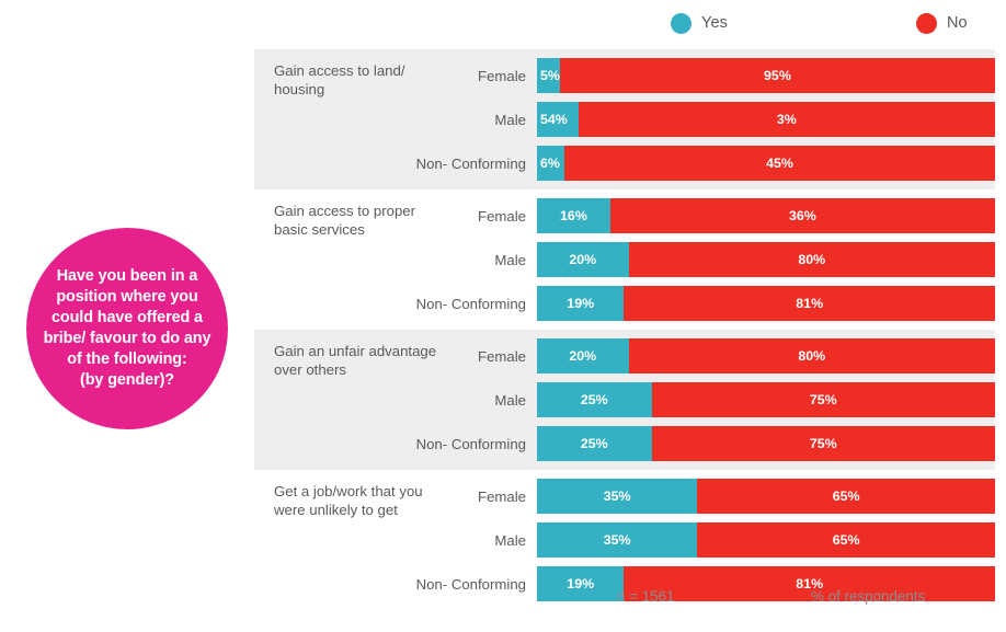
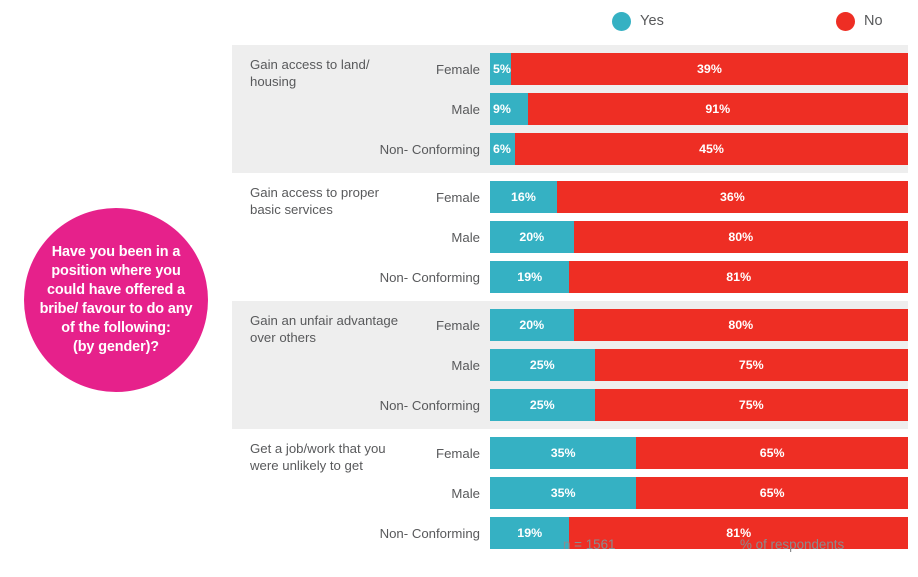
  Yes
  No
  Have you been in a
  position where you
  could have offered a
  bribe/ favour to do any
  of the following:
  (by gender)?
  Gain access to land/
  housing
  Female
  5%
- 95%
+ 39%
  Male
- 54%
+ 9%
- 3%
+ 91%
  Non- Conforming
  6%
  45%
  Gain access to proper
  basic services
  Female
  16%
  36%
  Male
  20%
  80%
  Non- Conforming
  19%
  81%
  Gain an unfair advantage
  over others
  Female
  20%
  80%
  Male
  25%
  75%
  Non- Conforming
  25%
  75%
  Get a job/work that you
  were unlikely to get
  Female
  35%
  65%
  Male
  35%
  65%
  Non- Conforming
  19%
  81%
  n = 1561
  % of respondents
